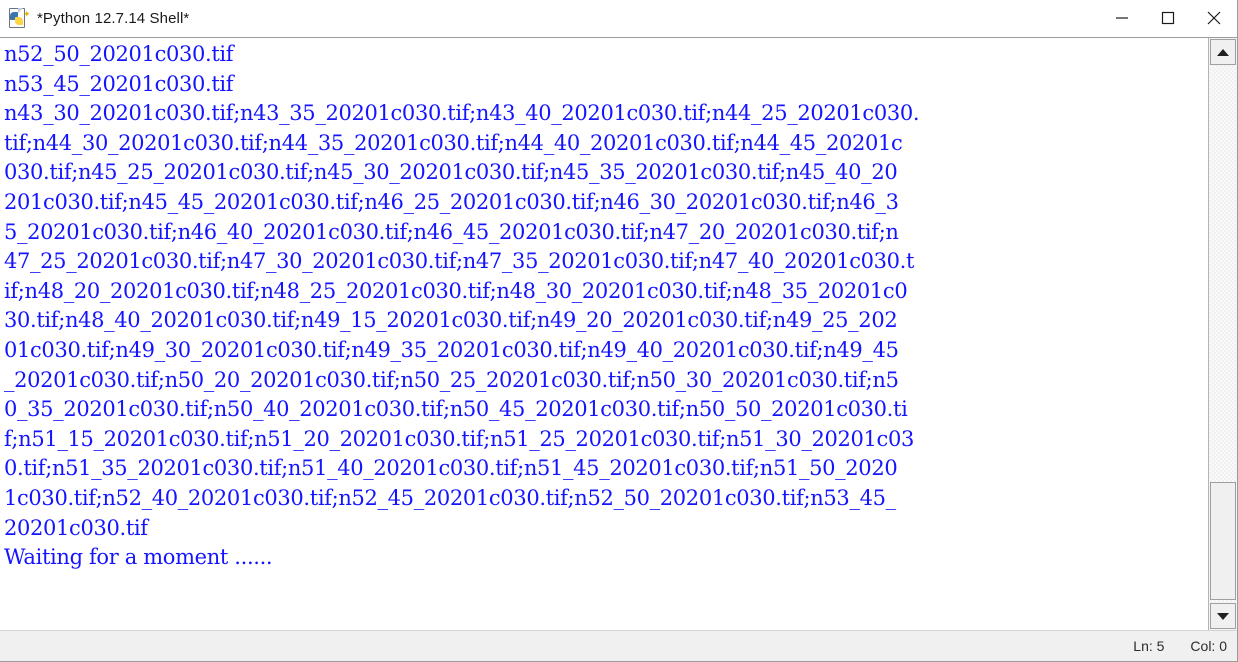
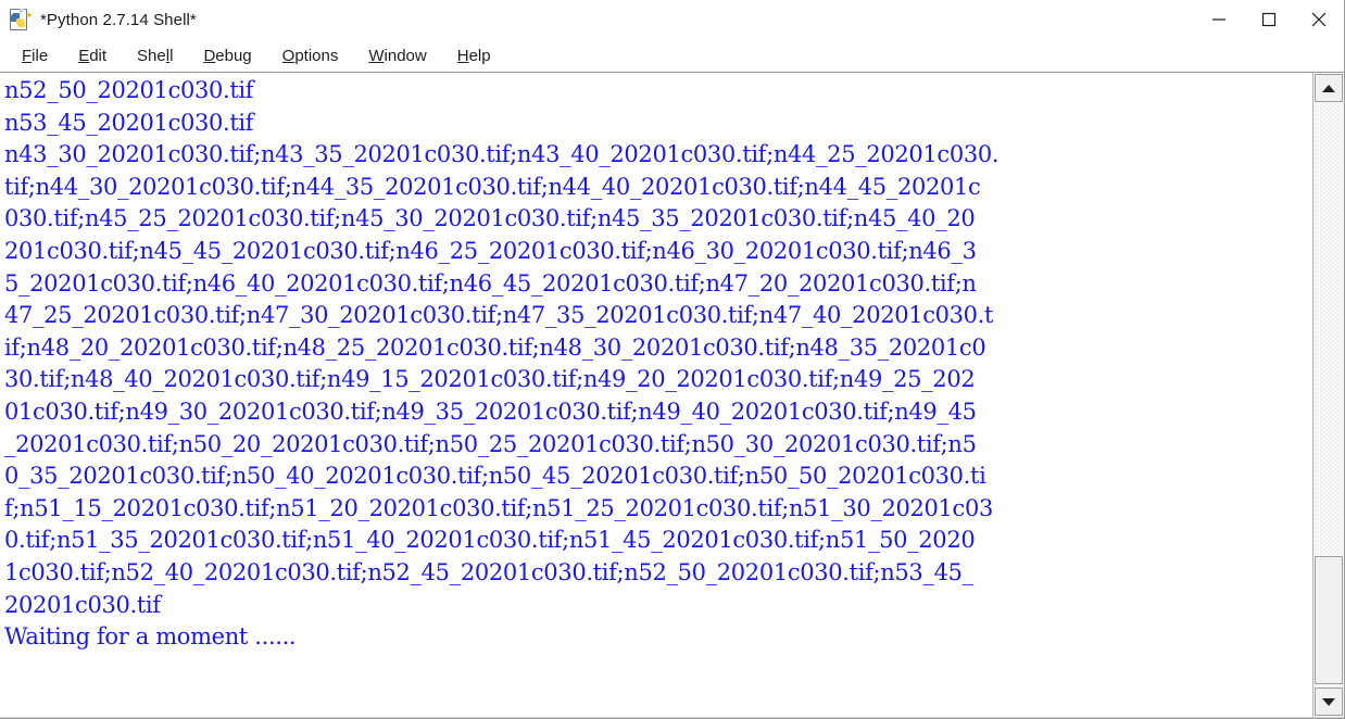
  ✦
- *Python 12.7.14 Shell*
+ *Python 2.7.14 Shell*
+ File
+ Edit
+ Shell
+ Debug
+ Options
+ Window
+ Help
  n52_50_20201c030.tif
  n53_45_20201c030.tif
  n43_30_20201c030.tif;n43_35_20201c030.tif;n43_40_20201c030.tif;n44_25_20201c030.
  tif;n44_30_20201c030.tif;n44_35_20201c030.tif;n44_40_20201c030.tif;n44_45_20201c
  030.tif;n45_25_20201c030.tif;n45_30_20201c030.tif;n45_35_20201c030.tif;n45_40_20
  201c030.tif;n45_45_20201c030.tif;n46_25_20201c030.tif;n46_30_20201c030.tif;n46_3
  5_20201c030.tif;n46_40_20201c030.tif;n46_45_20201c030.tif;n47_20_20201c030.tif;n
  47_25_20201c030.tif;n47_30_20201c030.tif;n47_35_20201c030.tif;n47_40_20201c030.t
  if;n48_20_20201c030.tif;n48_25_20201c030.tif;n48_30_20201c030.tif;n48_35_20201c0
  30.tif;n48_40_20201c030.tif;n49_15_20201c030.tif;n49_20_20201c030.tif;n49_25_202
  01c030.tif;n49_30_20201c030.tif;n49_35_20201c030.tif;n49_40_20201c030.tif;n49_45
  _20201c030.tif;n50_20_20201c030.tif;n50_25_20201c030.tif;n50_30_20201c030.tif;n5
  0_35_20201c030.tif;n50_40_20201c030.tif;n50_45_20201c030.tif;n50_50_20201c030.ti
  f;n51_15_20201c030.tif;n51_20_20201c030.tif;n51_25_20201c030.tif;n51_30_20201c03
  0.tif;n51_35_20201c030.tif;n51_40_20201c030.tif;n51_45_20201c030.tif;n51_50_2020
  1c030.tif;n52_40_20201c030.tif;n52_45_20201c030.tif;n52_50_20201c030.tif;n53_45_
  20201c030.tif
  Waiting for a moment ......
- Ln: 5
- Col: 0
